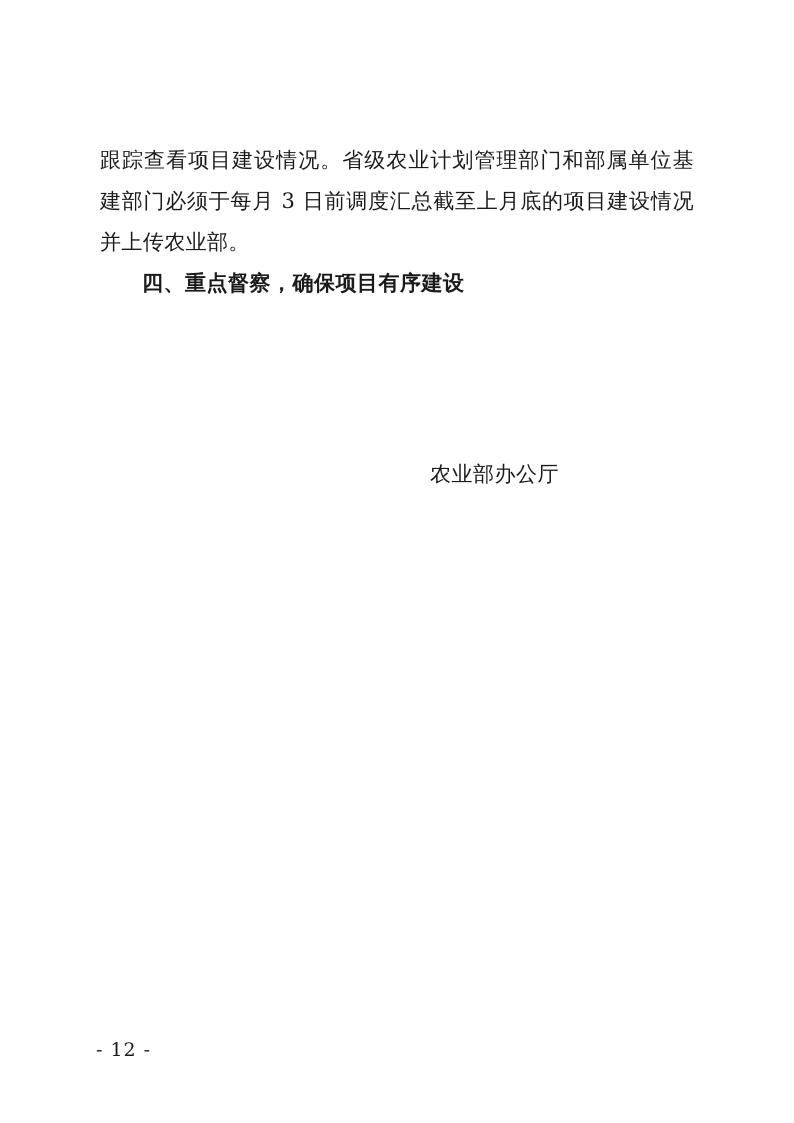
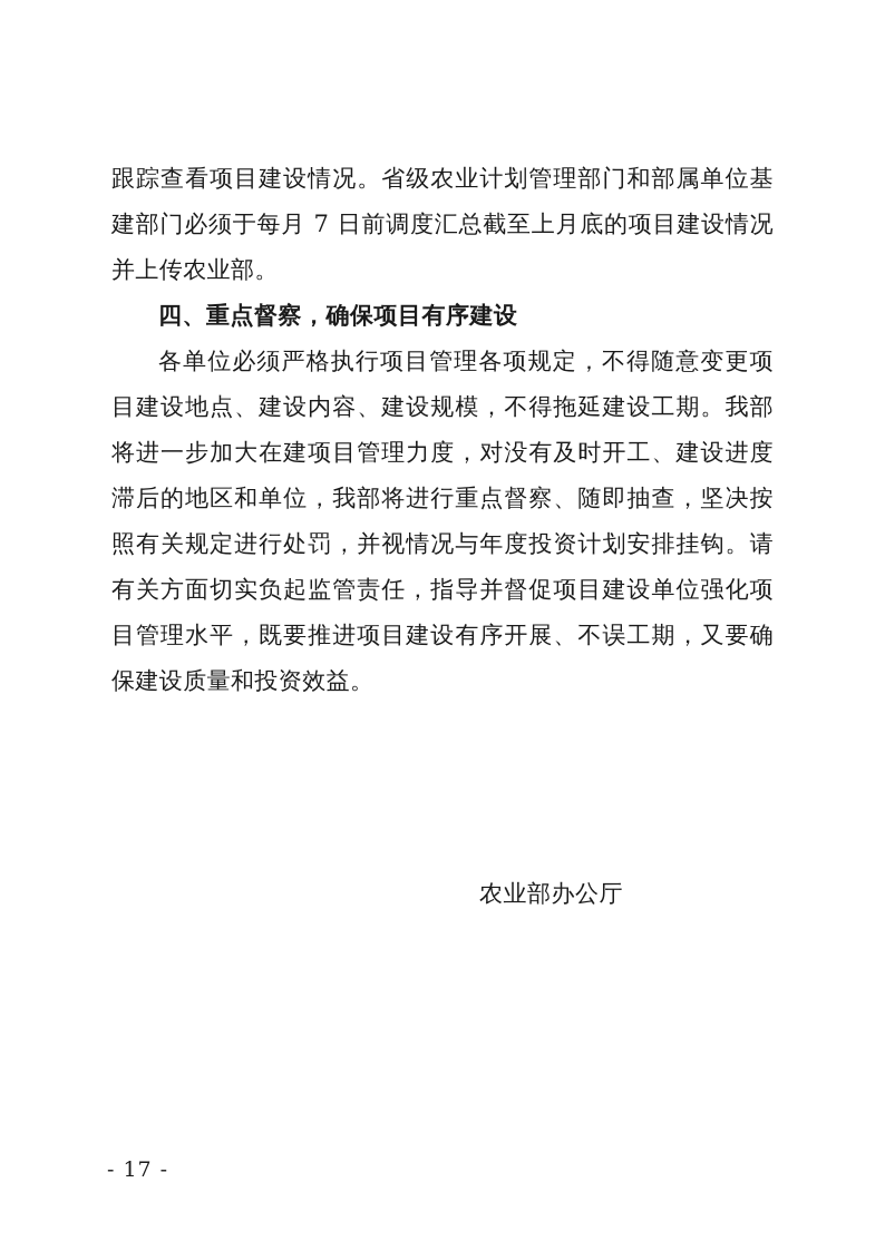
- 跟踪查看项目建设情况。省级农业计划管理部门和部属单位基建部门必须于每月 3 日前调度汇总截至上月底的项目建设情况并上传农业部。
+ 跟踪查看项目建设情况。省级农业计划管理部门和部属单位基建部门必须于每月 7 日前调度汇总截至上月底的项目建设情况并上传农业部。
  四、重点督察，确保项目有序建设
+ 各单位必须严格执行项目管理各项规定，不得随意变更项目建设地点、建设内容、建设规模，不得拖延建设工期。我部将进一步加大在建项目管理力度，对没有及时开工、建设进度滞后的地区和单位，我部将进行重点督察、随即抽查，坚决按照有关规定进行处罚，并视情况与年度投资计划安排挂钩。请有关方面切实负起监管责任，指导并督促项目建设单位强化项目管理水平，既要推进项目建设有序开展、不误工期，又要确保建设质量和投资效益。
  农业部办公厅
- - 12 -
+ - 17 -
